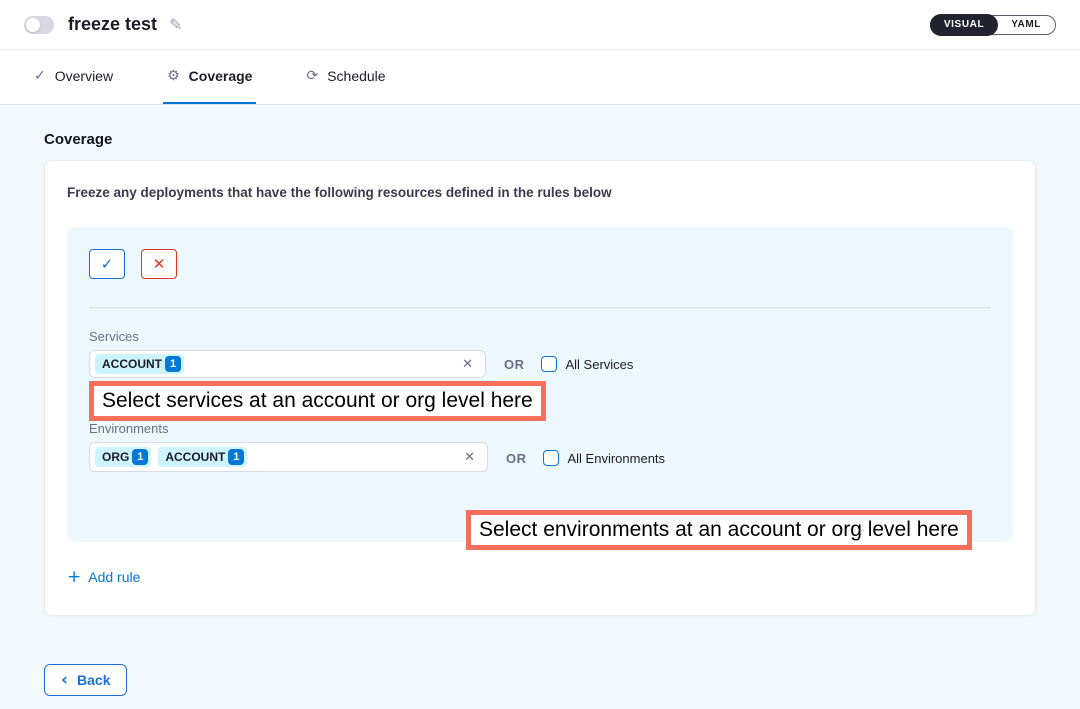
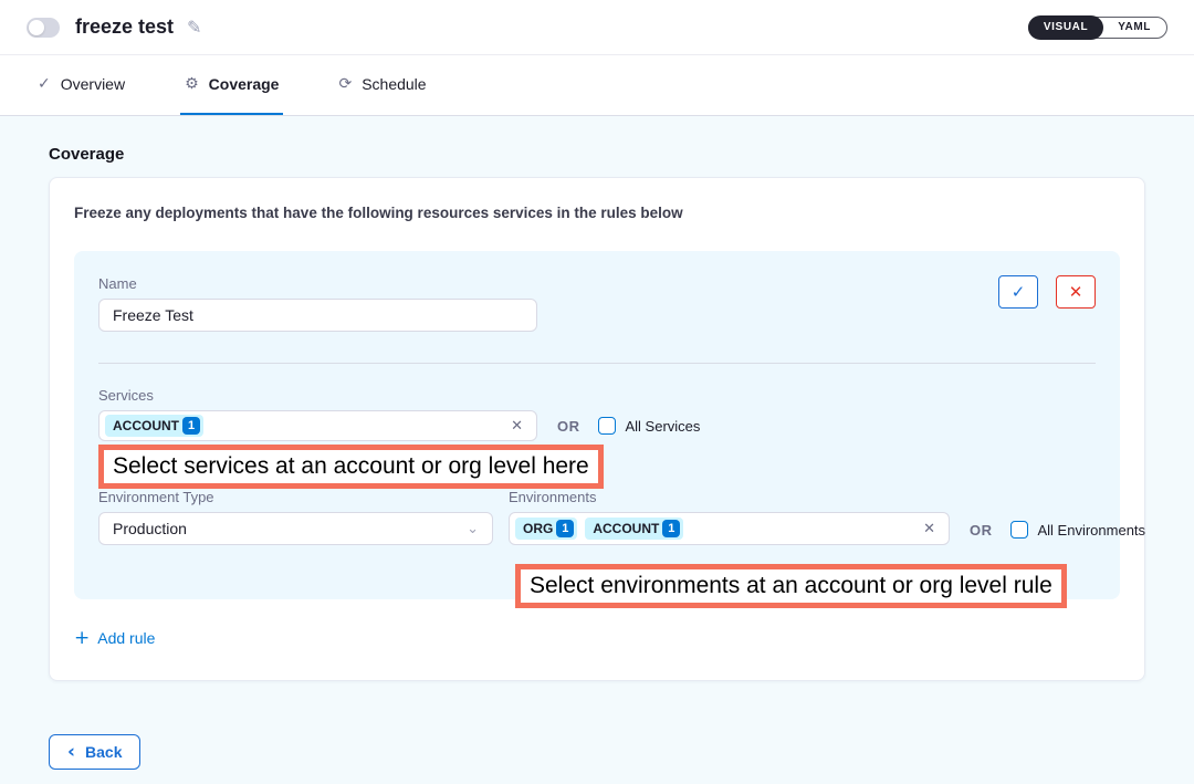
  freeze test
  ✎
  VISUAL
  YAML
  ✓
  Overview
  ⚙
  Coverage
  ⟳
  Schedule
  Coverage
- Freeze any deployments that have the following resources defined in the rules below
+ Freeze any deployments that have the following resources services in the rules below
+ Name
+ Freeze Test
  ✓
  ✕
  Services
  ACCOUNT
  1
  ✕
  OR
  All Services
  Select services at an account or org level here
+ Environment Type
+ Production
+ ⌄
  Environments
  ORG
  1
  ACCOUNT
  1
  ✕
  OR
  All Environments
- Select environments at an account or org level here
+ Select environments at an account or org level rule
  +
  Add rule
  ‹
  Back
